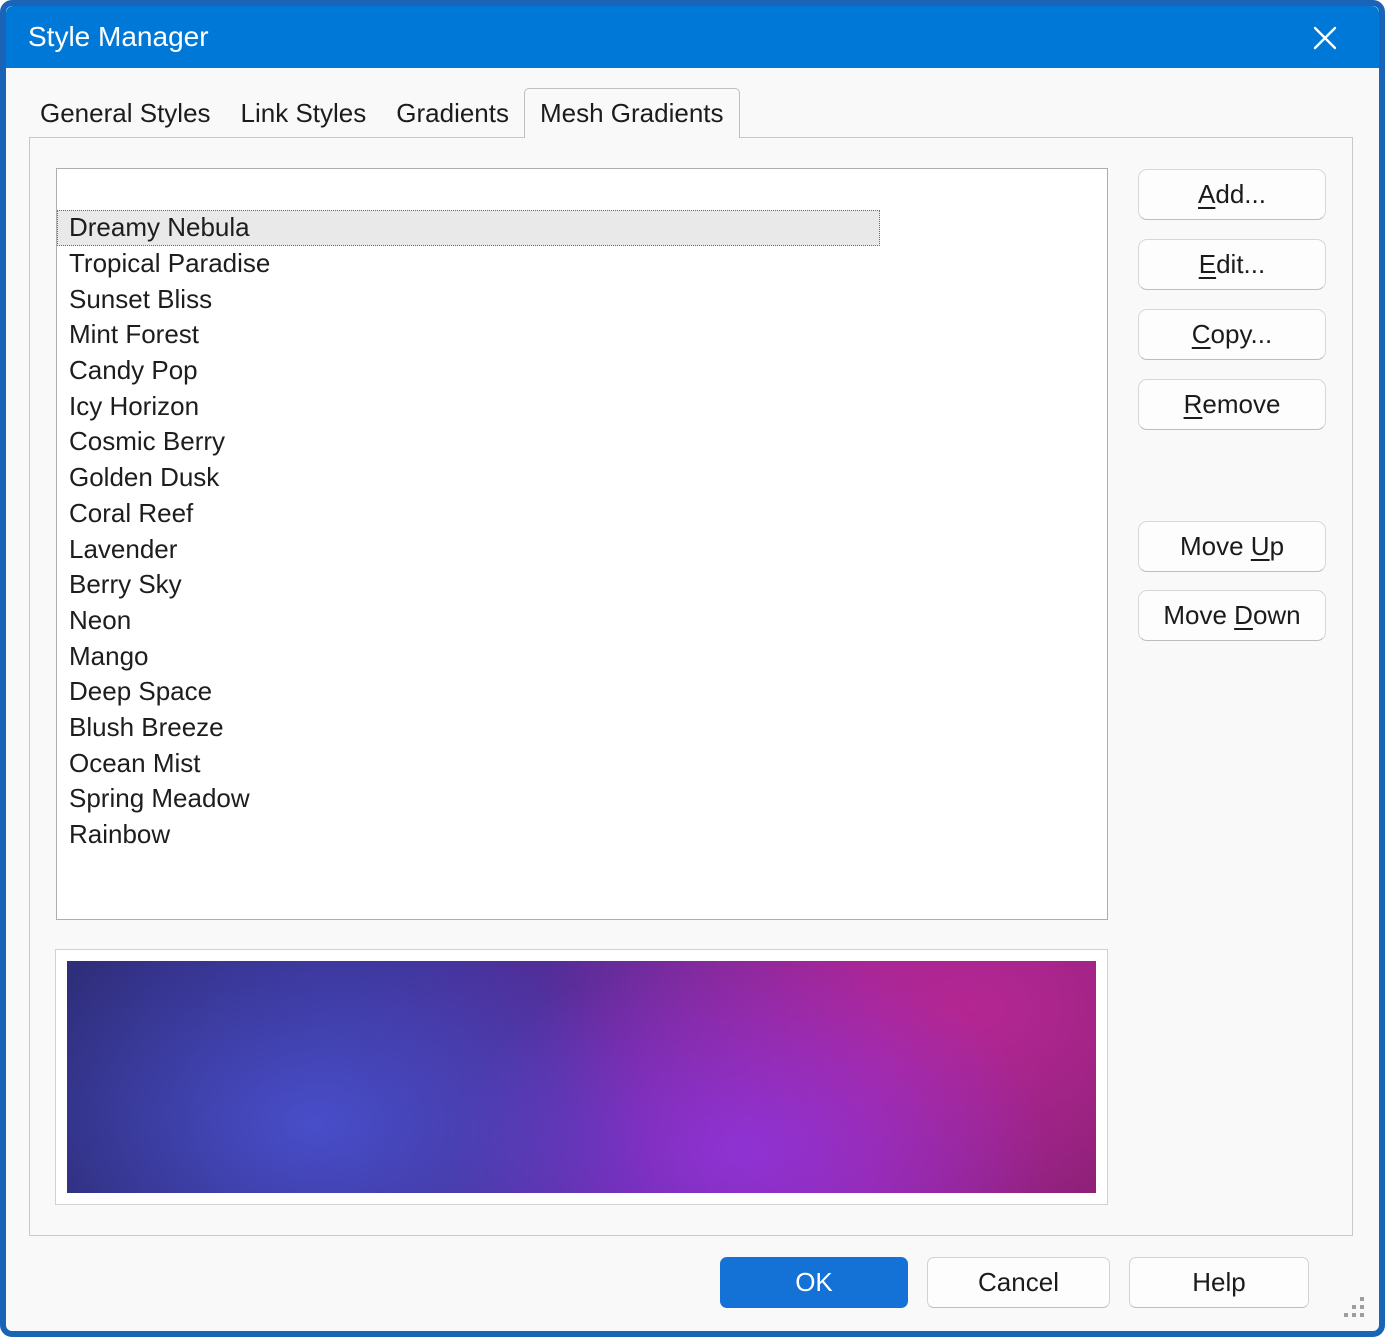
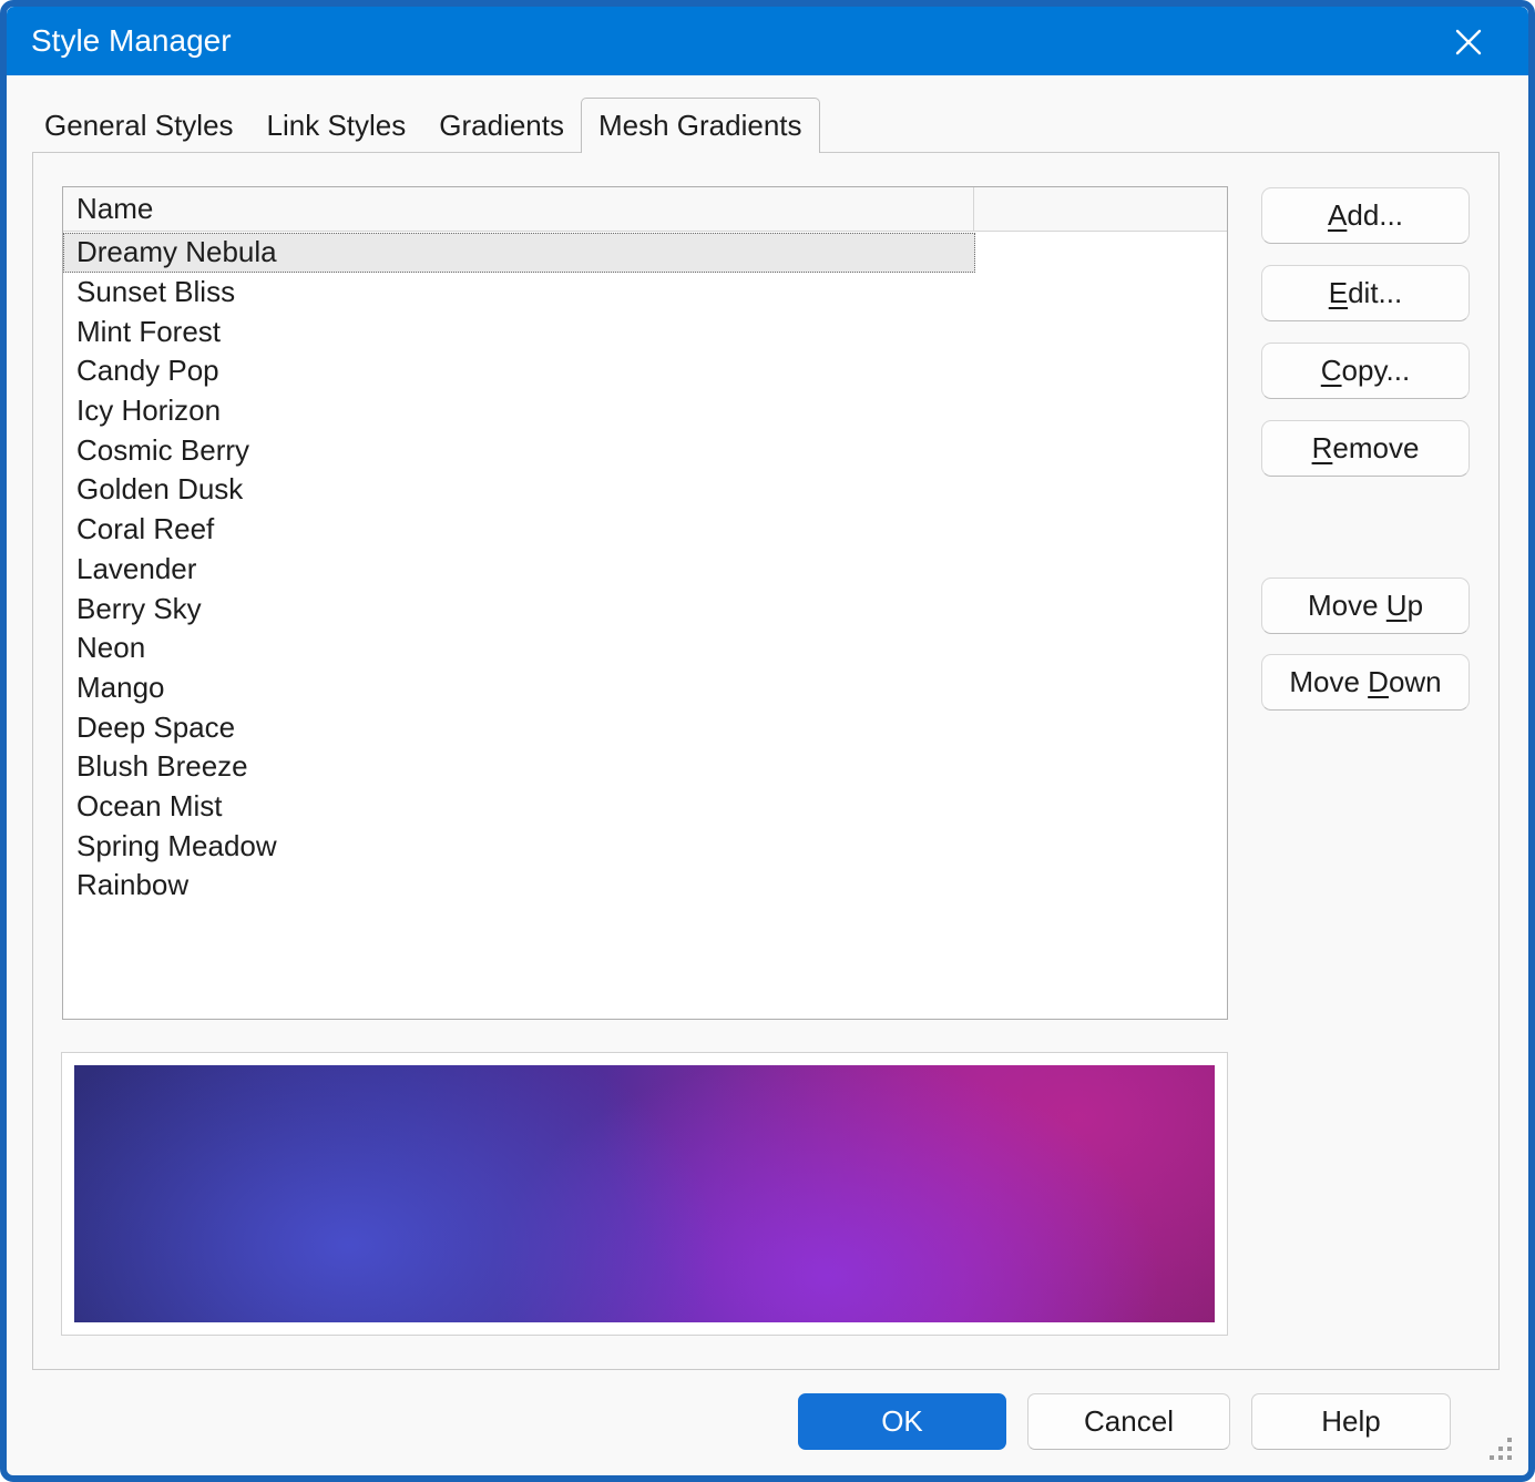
  Style Manager
  General Styles
  Link Styles
  Gradients
  Mesh Gradients
+ Name
  Dreamy Nebula
- Tropical Paradise
  Sunset Bliss
  Mint Forest
  Candy Pop
  Icy Horizon
  Cosmic Berry
  Golden Dusk
  Coral Reef
  Lavender
  Berry Sky
  Neon
  Mango
  Deep Space
  Blush Breeze
  Ocean Mist
  Spring Meadow
  Rainbow
  A
  dd...
  E
  dit...
  C
  opy...
  R
  emove
  Move
  U
  p
  Move
  D
  own
  OK
  Cancel
  Help
